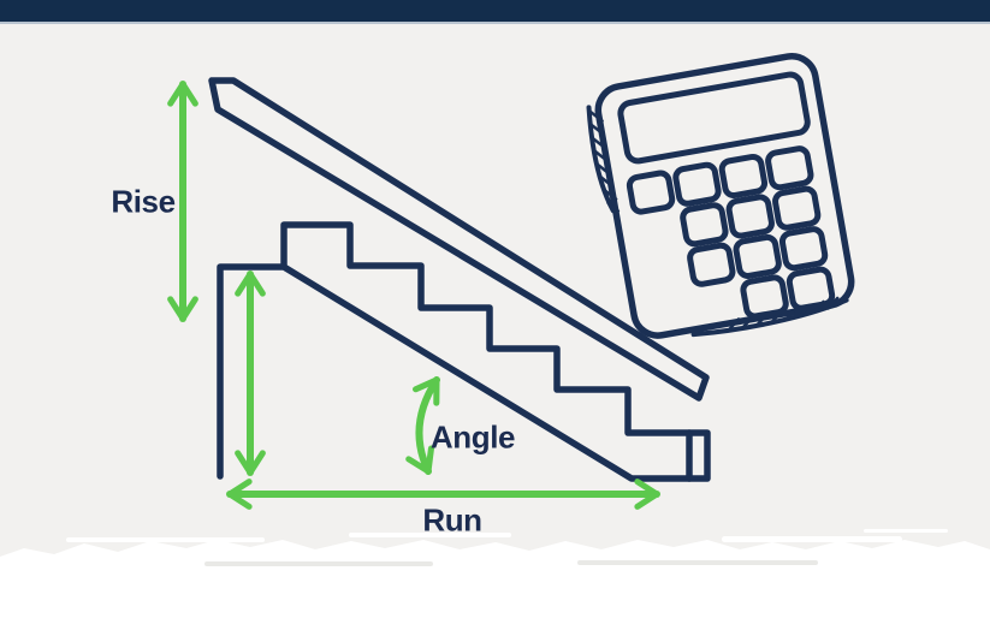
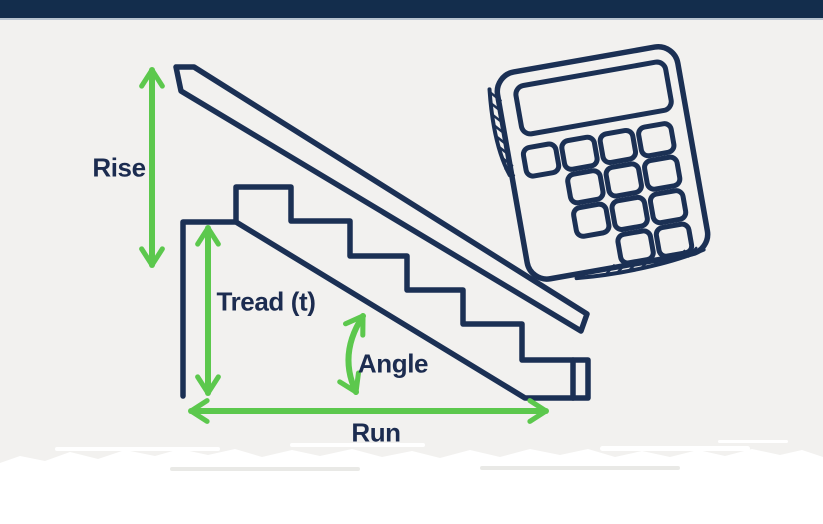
  Rise
+ Tread (t)
  Angle
  Run
